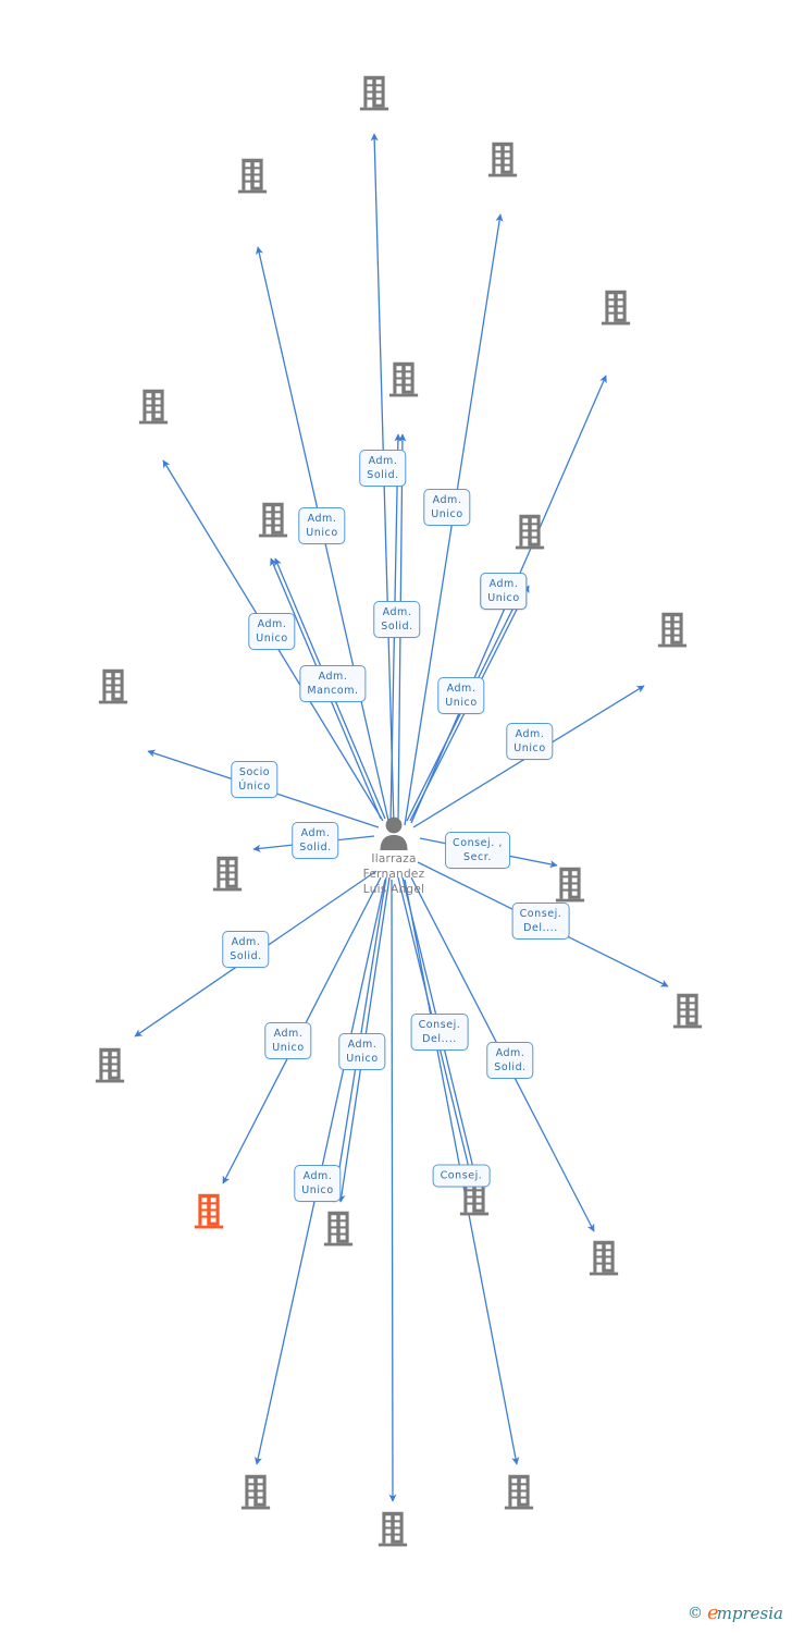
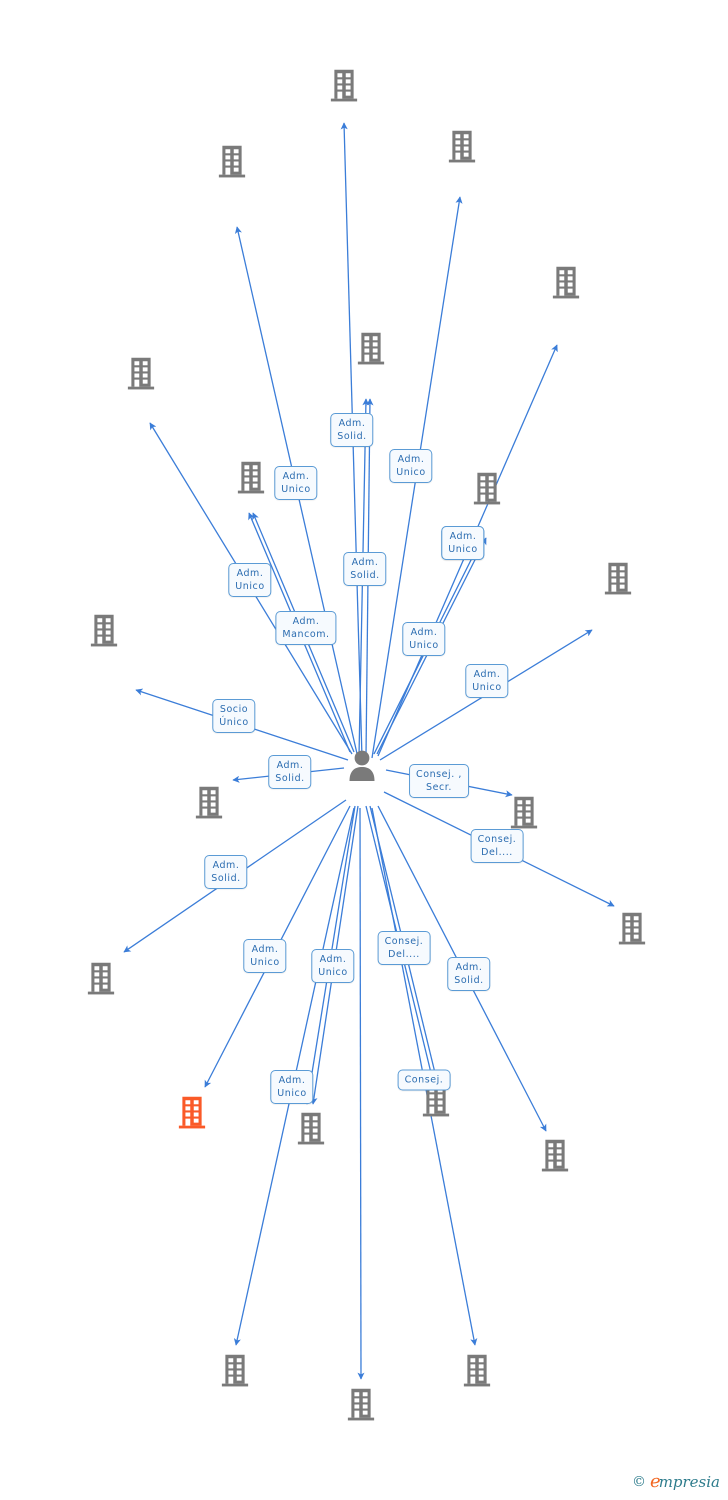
- Ilarraza
- Fernandez
- Luis Angel
  Adm.
  Unico
  Adm.
  Solid.
  Adm.
  Solid.
  Adm.
  Unico
  Adm.
  Mancom.
  Adm.
  Unico
  Adm.
  Unico
  Adm.
  Unico
  Adm.
  Unico
  Socio
  Único
  Adm.
  Solid.
  Consej. ,
  Secr.
  Consej.
  Del....
  Adm.
  Solid.
  Adm.
  Unico
  Adm.
  Unico
  Adm.
  Unico
  Consej.
  Del....
  Consej.
  Adm.
  Solid.
  ©
  empresia
